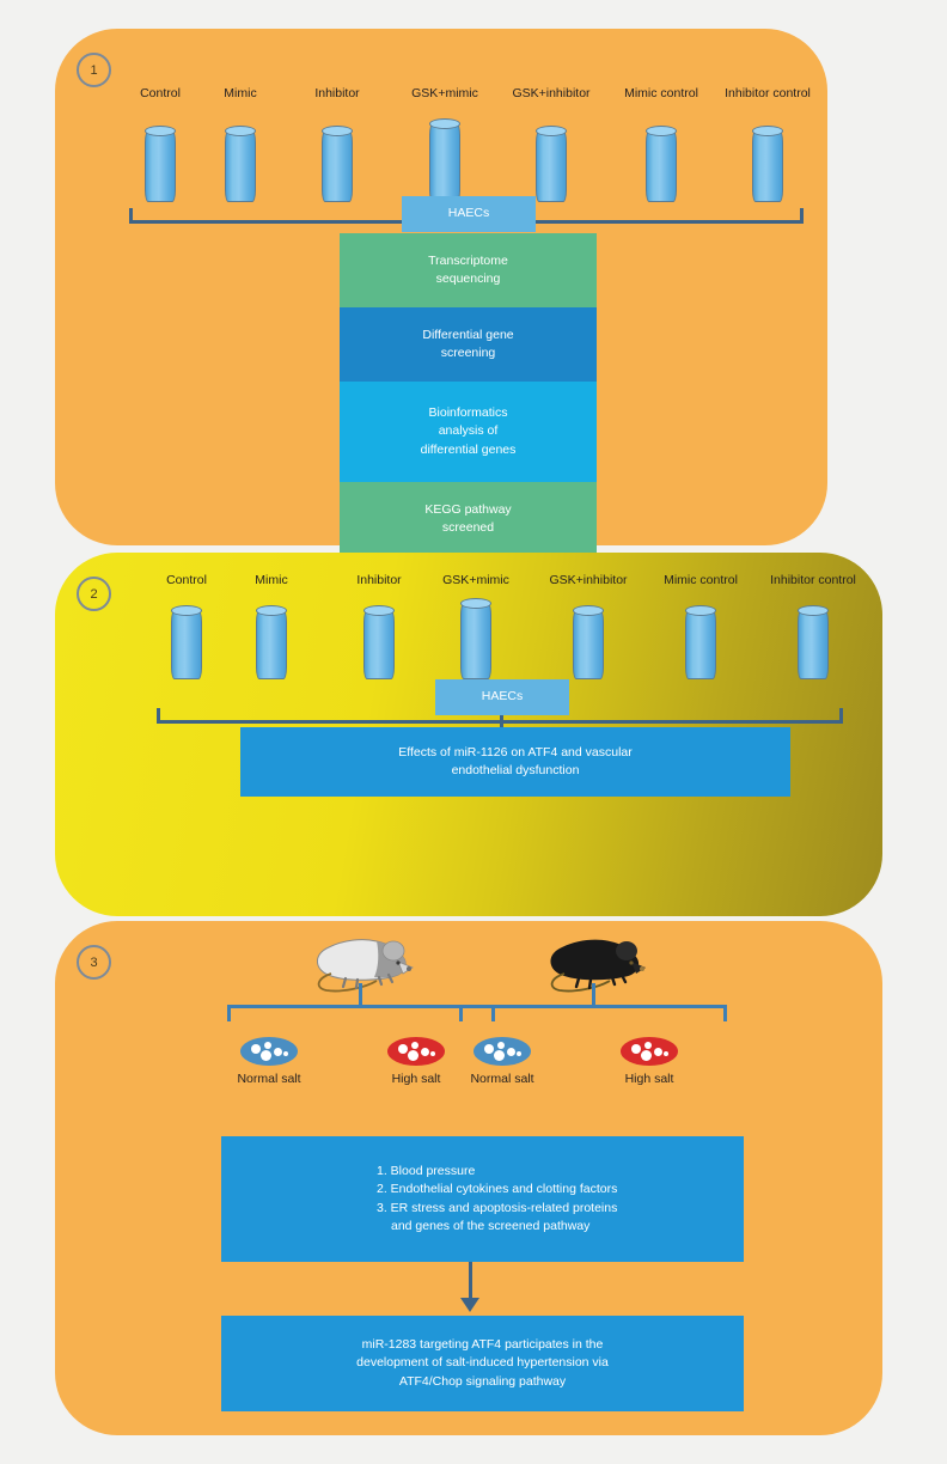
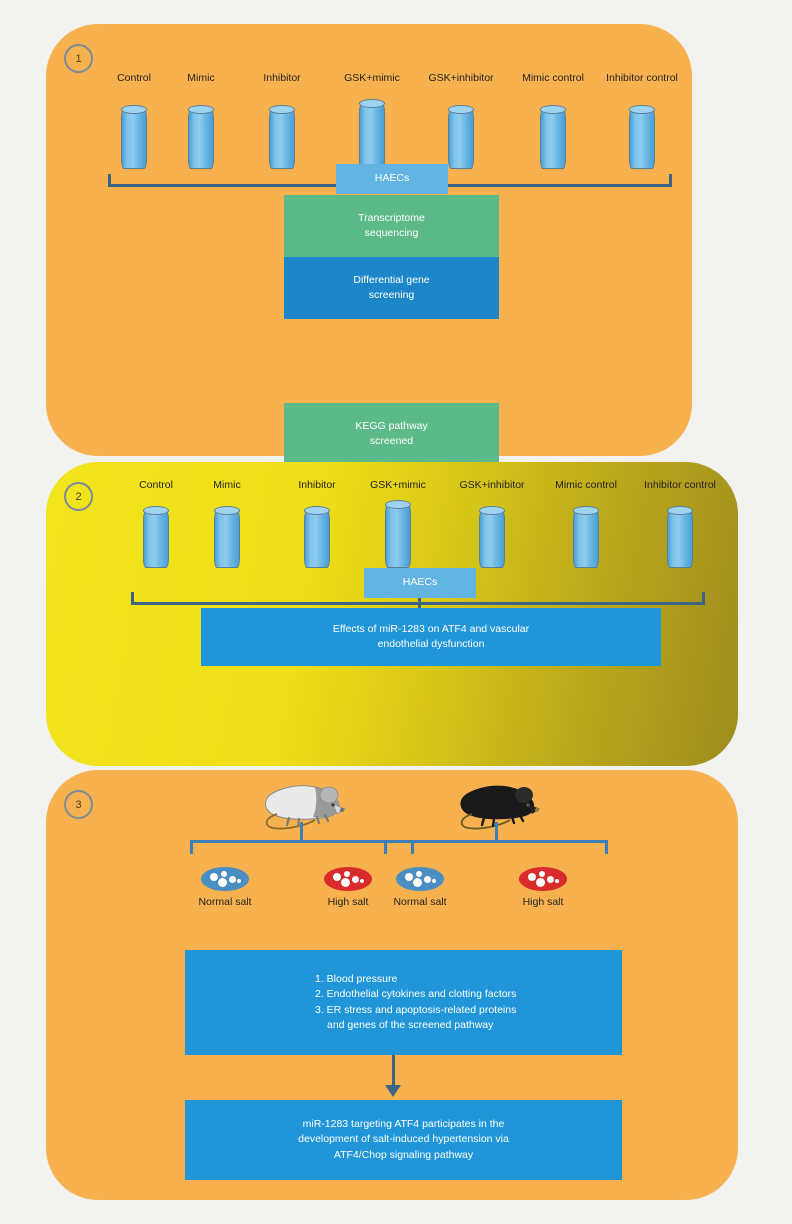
  1
  Control
  Mimic
  Inhibitor
  GSK+mimic
  GSK+inhibitor
  Mimic control
  Inhibitor control
  HAECs
  Transcriptome
  sequencing
  Differential gene
  screening
- Bioinformatics
- analysis of
- differential genes
  KEGG pathway
  screened
  2
  Control
  Mimic
  Inhibitor
  GSK+mimic
  GSK+inhibitor
  Mimic control
  Inhibitor control
  HAECs
- Effects of miR-1126 on ATF4 and vascular
+ Effects of miR-1283 on ATF4 and vascular
  endothelial dysfunction
  3
  Normal salt
  High salt
  Normal salt
  High salt
  1. Blood pressure
  2. Endothelial cytokines and clotting factors
  3. ER stress and apoptosis-related proteins
  and genes of the screened pathway
  miR-1283 targeting ATF4 participates in the
  development of salt-induced hypertension via
  ATF4/Chop signaling pathway
